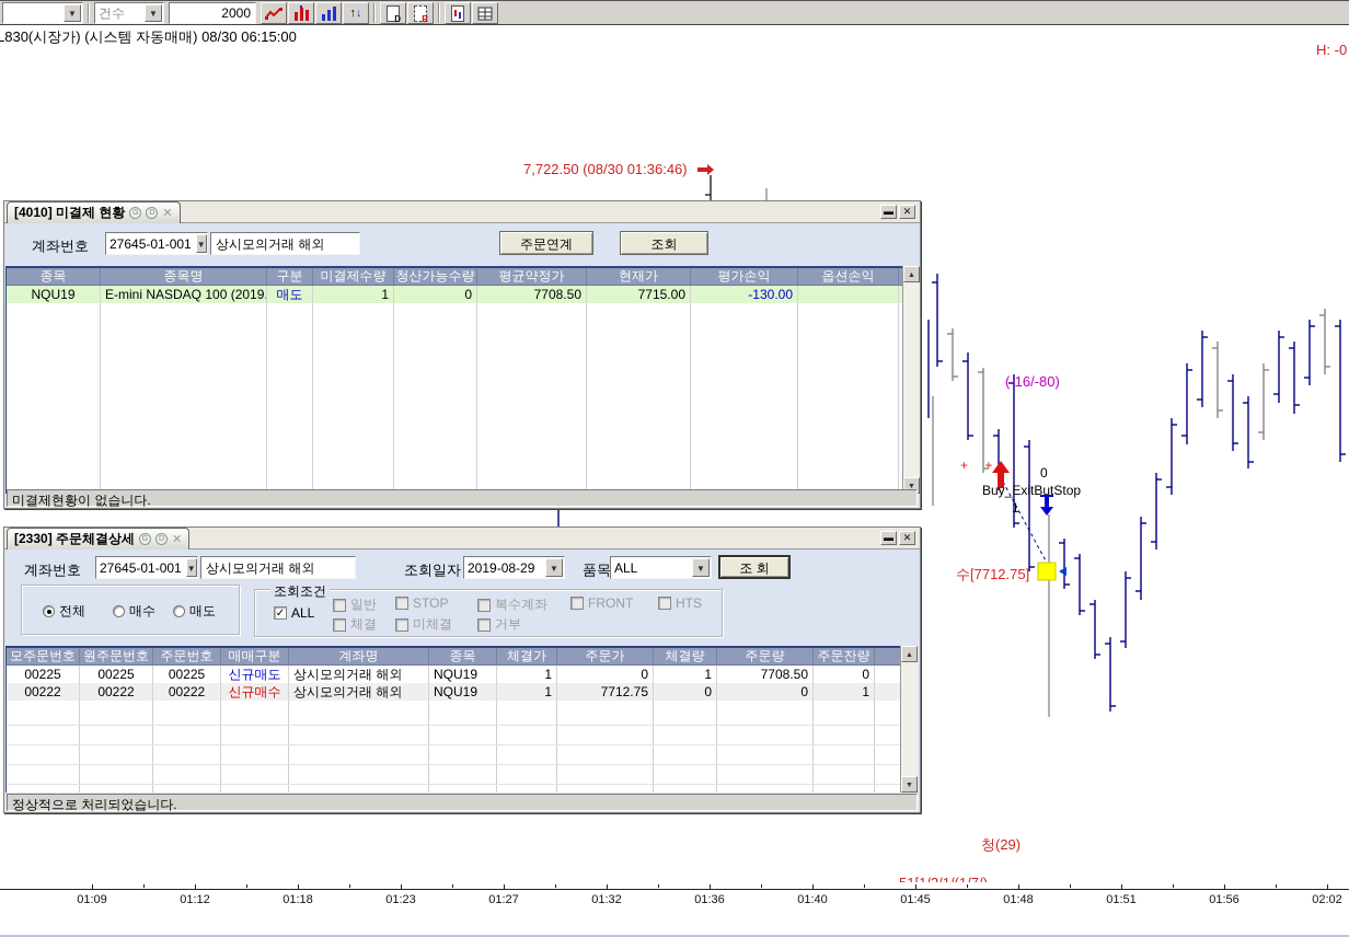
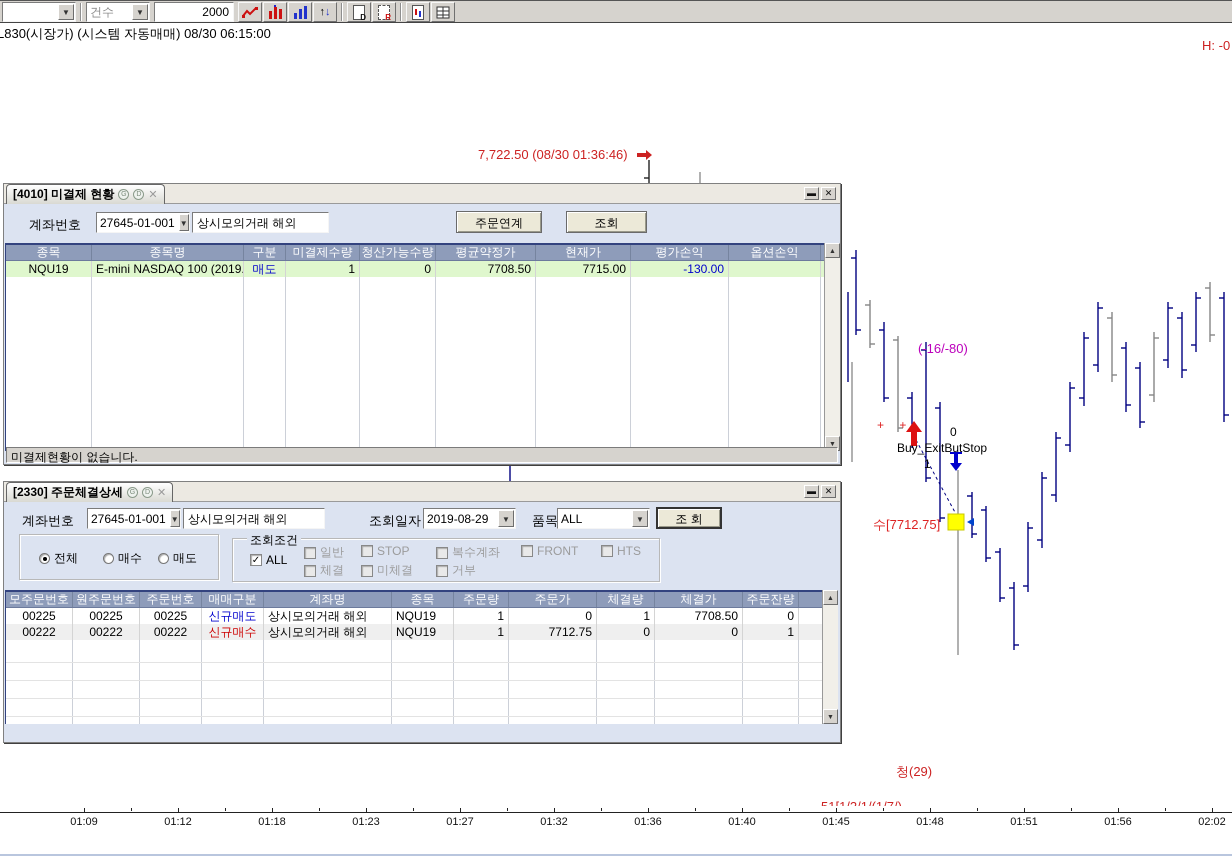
  7,722.50 (08/30 01:36:46)
  (-16/-80)
  + +
  0
  Buy_ExitButStop
  1
  수[7712.75]
  청(29)
  ▼
  건수
  ▼
  2000
  ↑
  ↓
  D
  R
  L830(시장가) (시스템 자동매매) 08/30 06:15:00
  H: -0
  [4010] 미결제 현황
  ✕
  ▬
  ✕
  계좌번호
  27645-01-001
  ▼
  상시모의거래 해외
  주문연계
  조회
  종목
  종목명
  구분
  미결제수량
  청산가능수량
  평균약정가
  현재가
  평가손익
  옵션손익
  NQU19
  E-mini NASDAQ 100 (2019.
  매도
  1
  0
  7708.50
  7715.00
  -130.00
  미결제현황이 없습니다.
  [2330] 주문체결상세
  ✕
  ▬
  ✕
  계좌번호
  27645-01-001
  ▼
  상시모의거래 해외
  조회일자
  2019-08-29
  ▼
  품목
  ALL
  ▼
  조 회
  전체
  매수
  매도
  조회조건
  ✓
  ALL
  일반
  STOP
  복수계좌
  FRONT
  HTS
  체결
  미체결
  거부
  모주문번호
  원주문번호
  주문번호
  매매구분
  계좌명
  종목
- 체결가
+ 주문량
  주문가
  체결량
- 주문량
+ 체결가
  주문잔량
  00225
  00225
  00225
  신규매도
  상시모의거래 해외
  NQU19
  1
  0
  1
  7708.50
  0
  00222
  00222
  00222
  신규매수
  상시모의거래 해외
  NQU19
  1
  7712.75
  0
  0
  1
- 정상적으로 처리되었습니다.
  01:09
  01:12
  01:18
  01:23
  01:27
  01:32
  01:36
  01:40
  01:45
  01:48
  01:51
  01:56
  02:02
